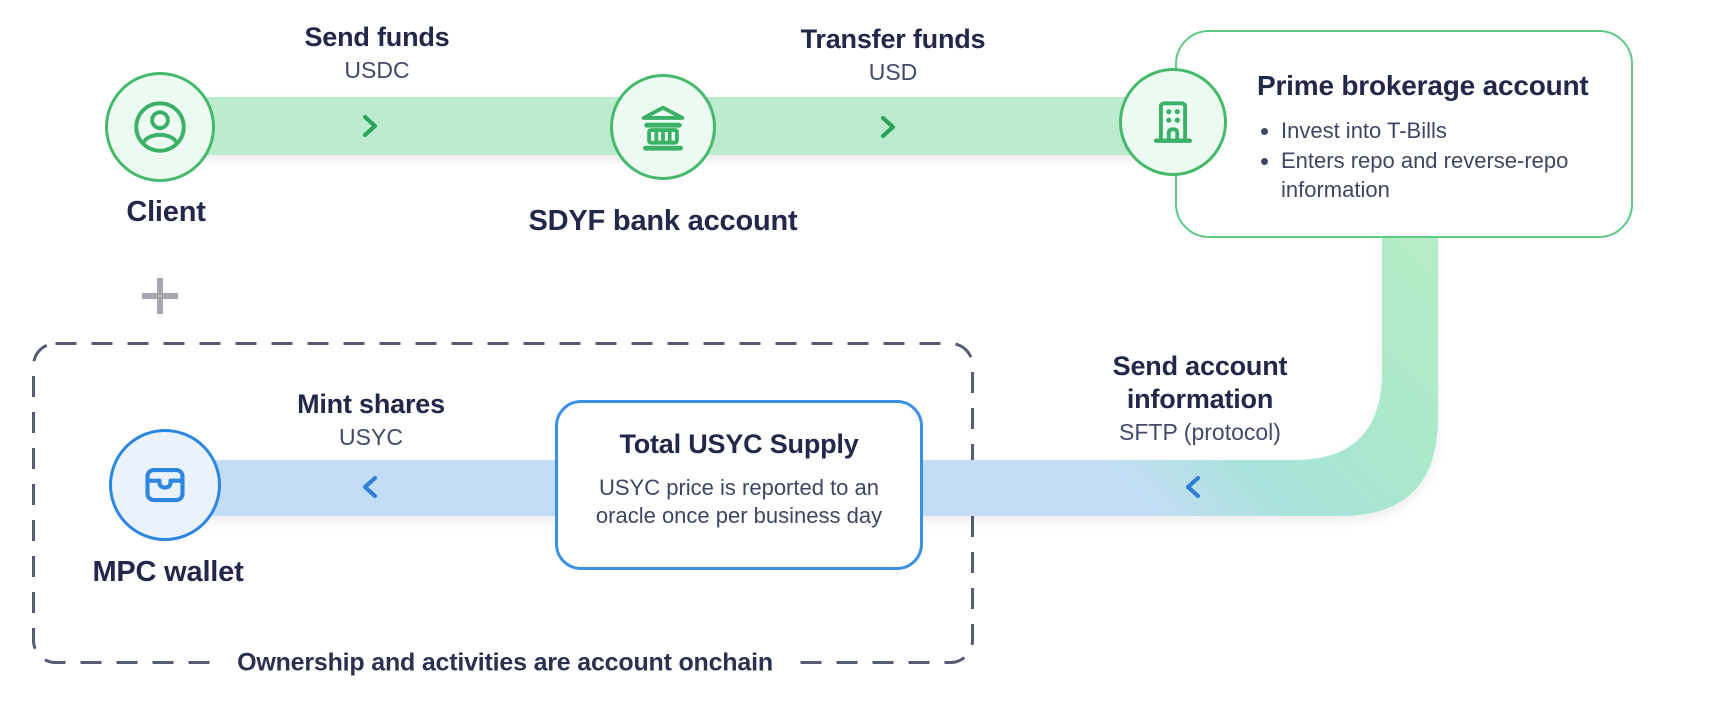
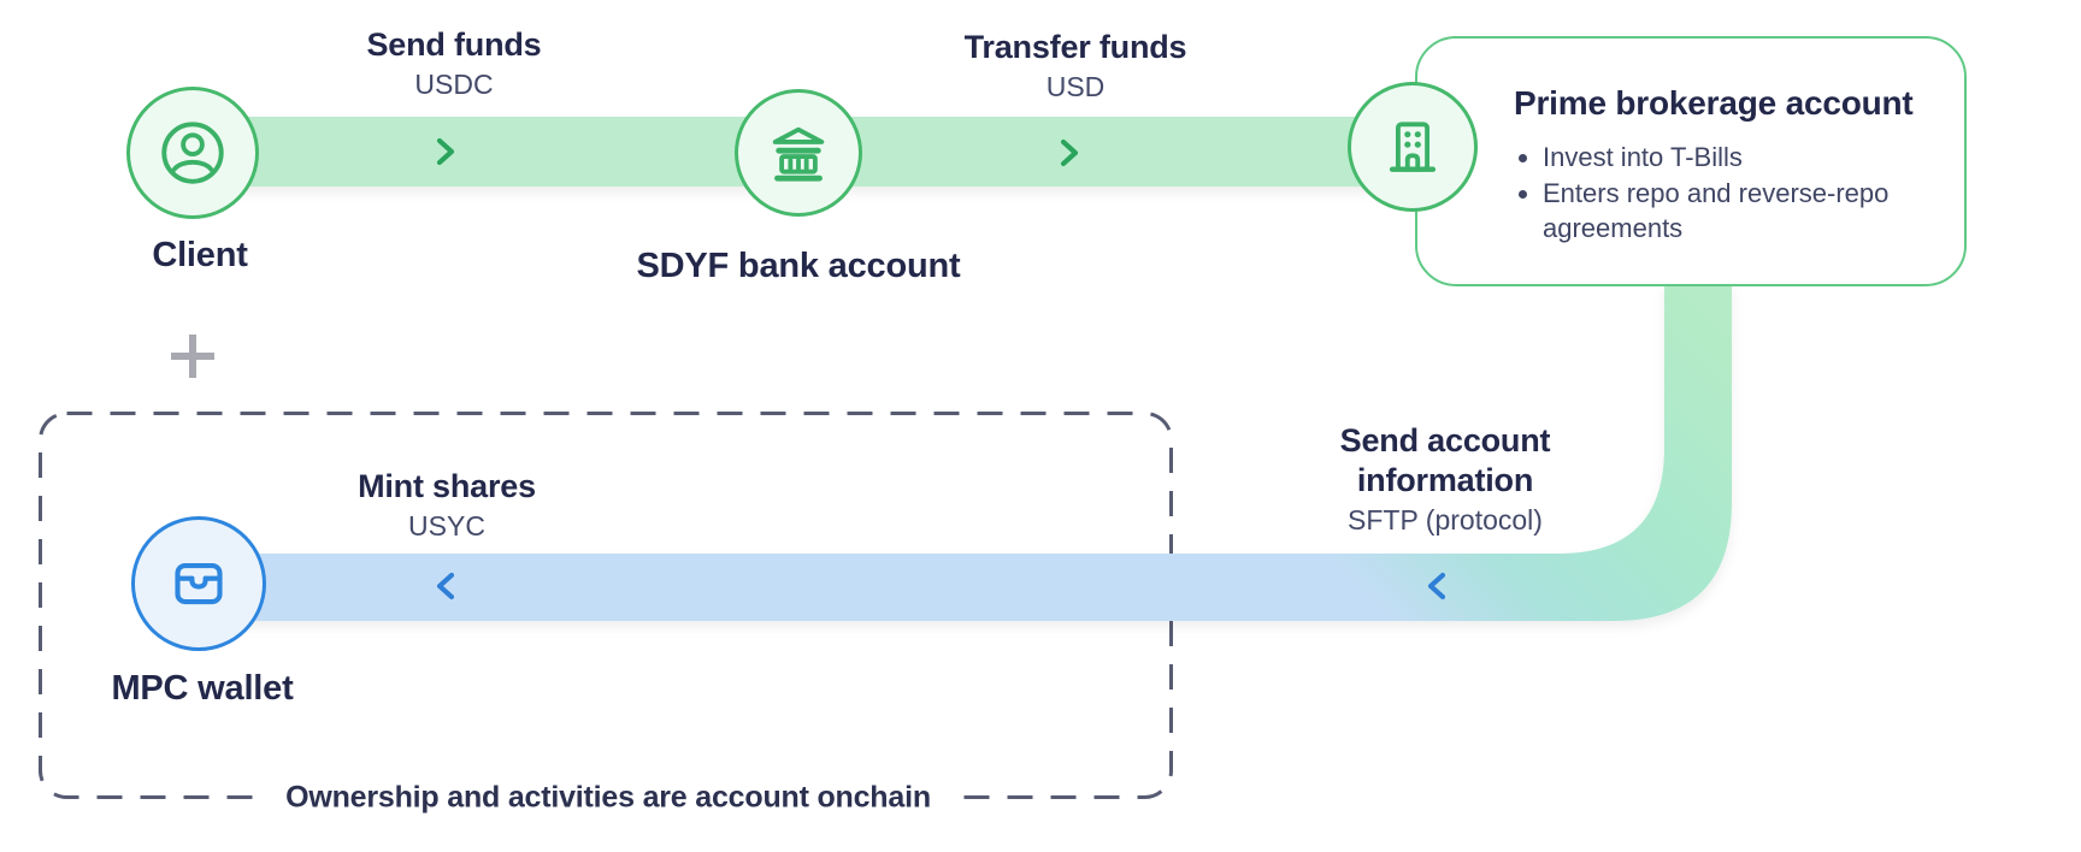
  Prime brokerage account
  Invest into T-Bills
- Enters repo and reverse-repo information
+ Enters repo and reverse-repo agreements
- Total USYC Supply
- USYC price is reported to an oracle once per business day
  Send funds
  USDC
  Transfer funds
  USD
  Mint shares
  USYC
  Send account information
  SFTP (protocol)
  Client
  SDYF bank account
  MPC wallet
  Ownership and activities are account onchain
